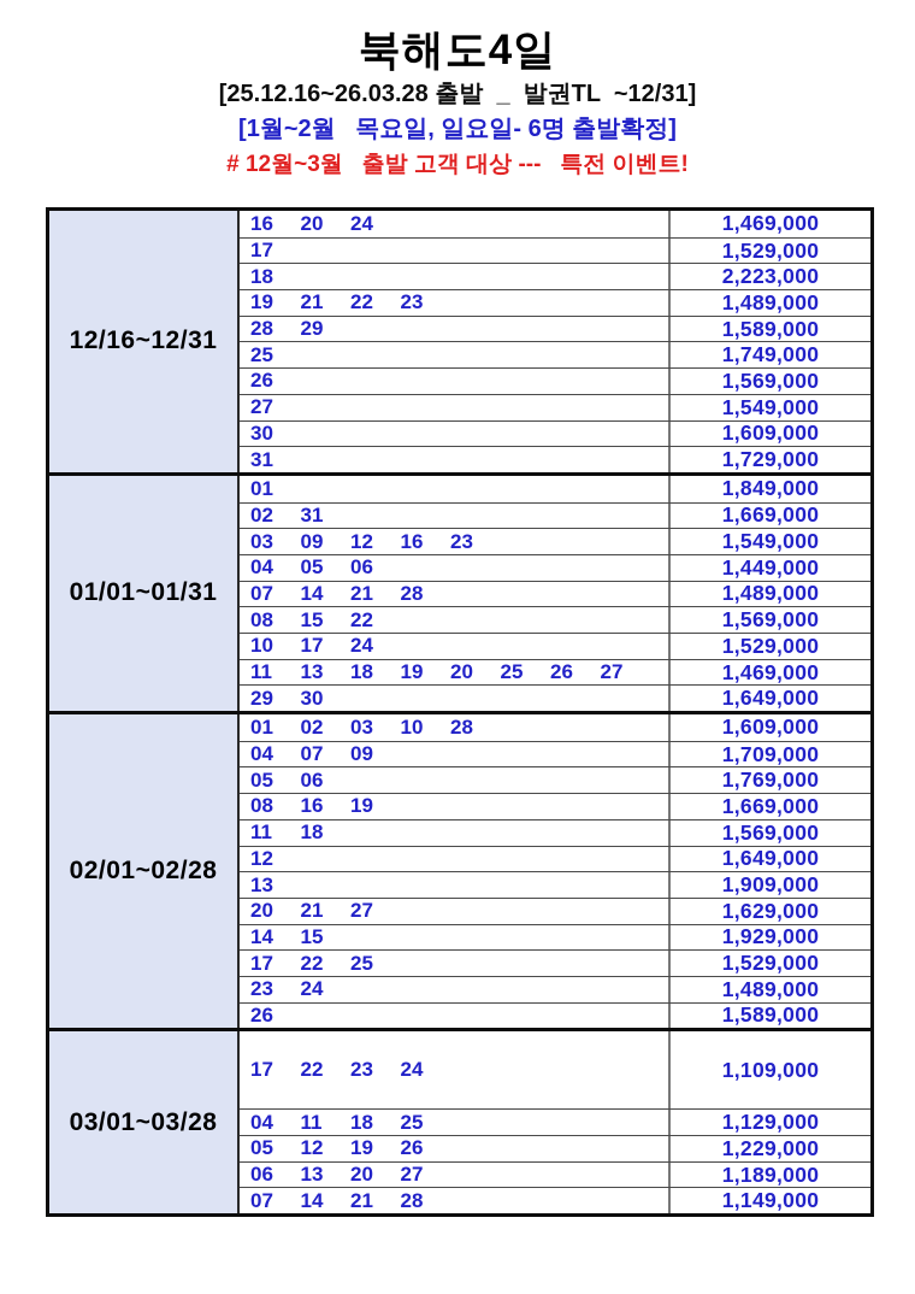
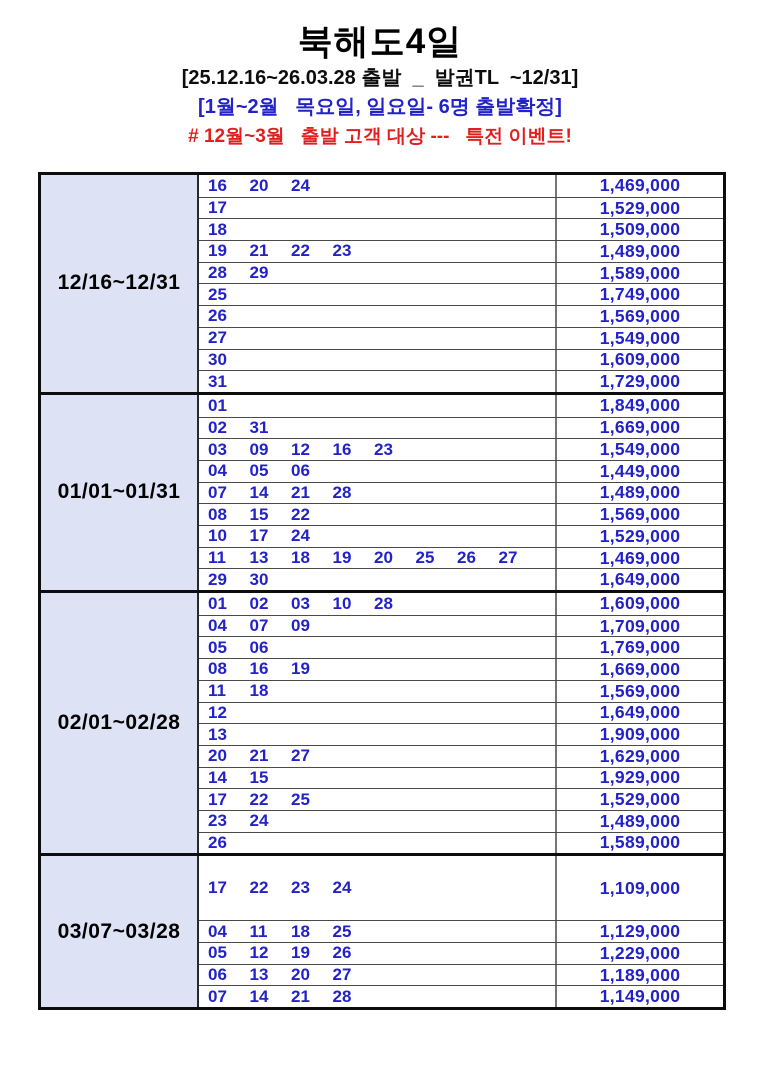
  북해도4일
  [25.12.16~26.03.28 출발 _ 발권TL ~12/31]
  [1월~2월 목요일, 일요일- 6명 출발확정]
  # 12월~3월 출발 고객 대상 --- 특전 이벤트!
  12/16~12/31
  16 20 24
  1,469,000
  17
  1,529,000
  18
- 2,223,000
+ 1,509,000
  19 21 22 23
  1,489,000
  28 29
  1,589,000
  25
  1,749,000
  26
  1,569,000
  27
  1,549,000
  30
  1,609,000
  31
  1,729,000
  01/01~01/31
  01
  1,849,000
  02 31
  1,669,000
  03 09 12 16 23
  1,549,000
  04 05 06
  1,449,000
  07 14 21 28
  1,489,000
  08 15 22
  1,569,000
  10 17 24
  1,529,000
  11 13 18 19 20 25 26 27
  1,469,000
  29 30
  1,649,000
  02/01~02/28
  01 02 03 10 28
  1,609,000
  04 07 09
  1,709,000
  05 06
  1,769,000
  08 16 19
  1,669,000
  11 18
  1,569,000
  12
  1,649,000
  13
  1,909,000
  20 21 27
  1,629,000
  14 15
  1,929,000
  17 22 25
  1,529,000
  23 24
  1,489,000
  26
  1,589,000
- 03/01~03/28
+ 03/07~03/28
  17 22 23 24
  1,109,000
  04 11 18 25
  1,129,000
  05 12 19 26
  1,229,000
  06 13 20 27
  1,189,000
  07 14 21 28
  1,149,000
